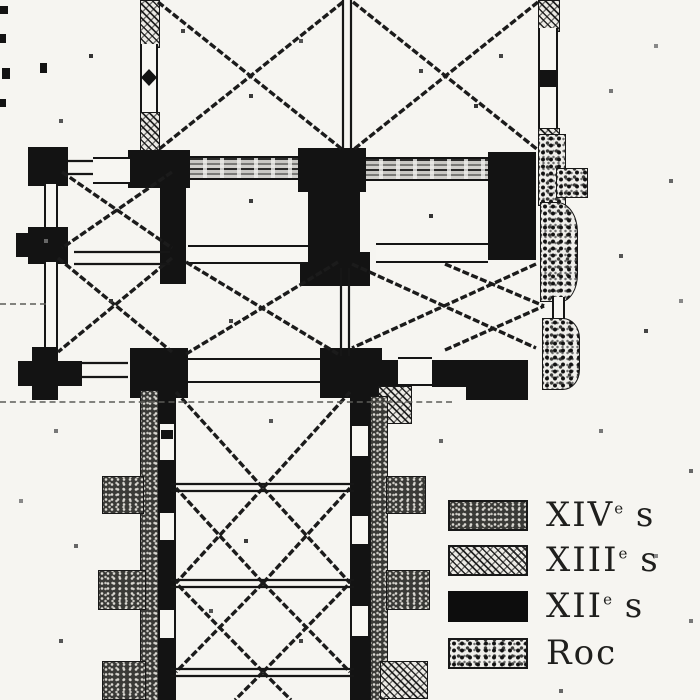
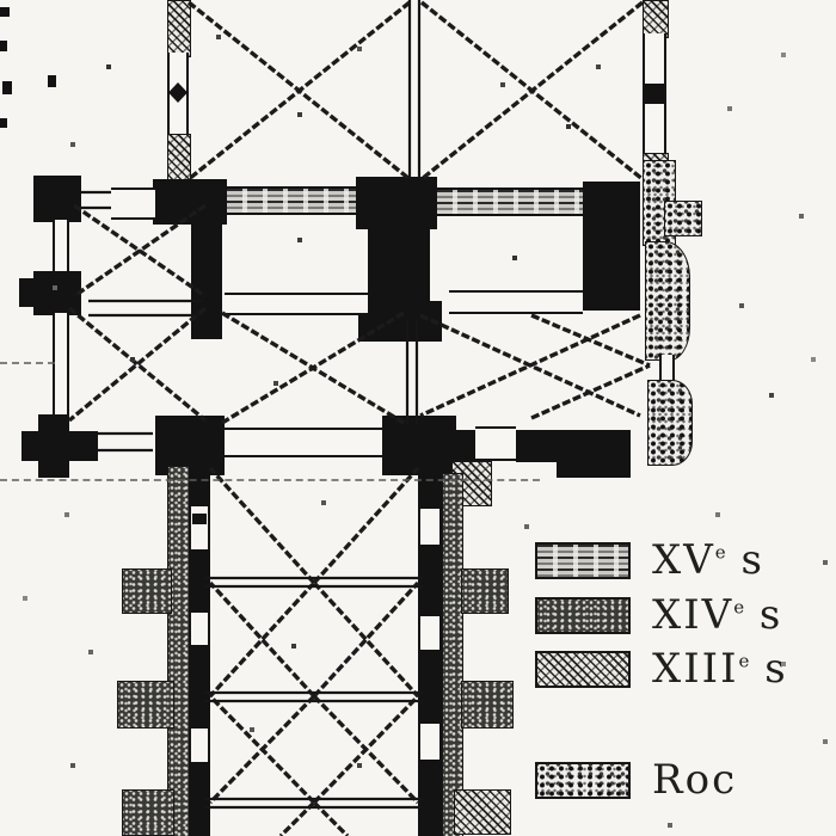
+ XVe s
  XIVe s
  XIIIe s
- XIIe s
  Roc
